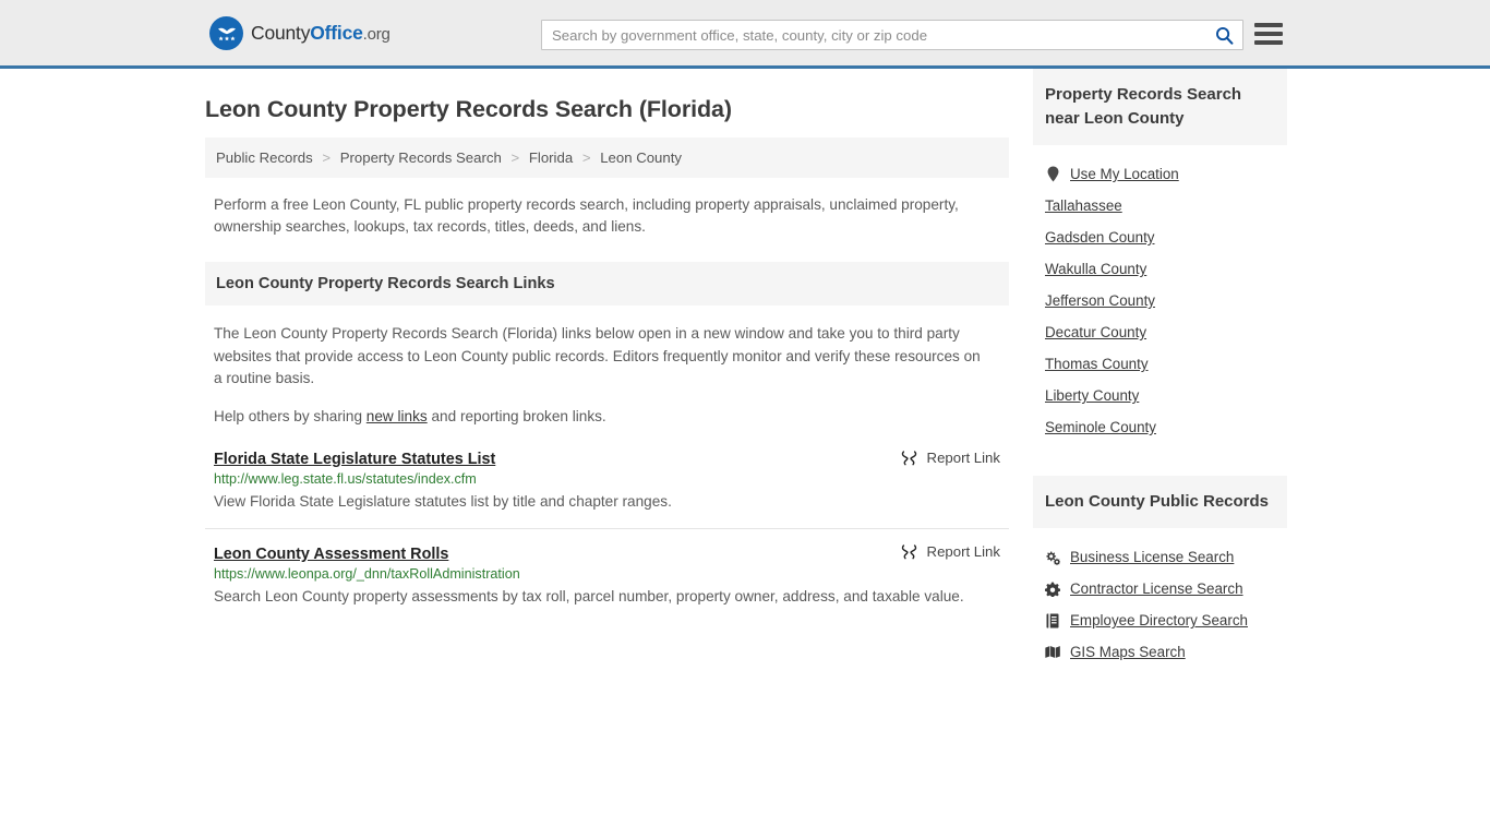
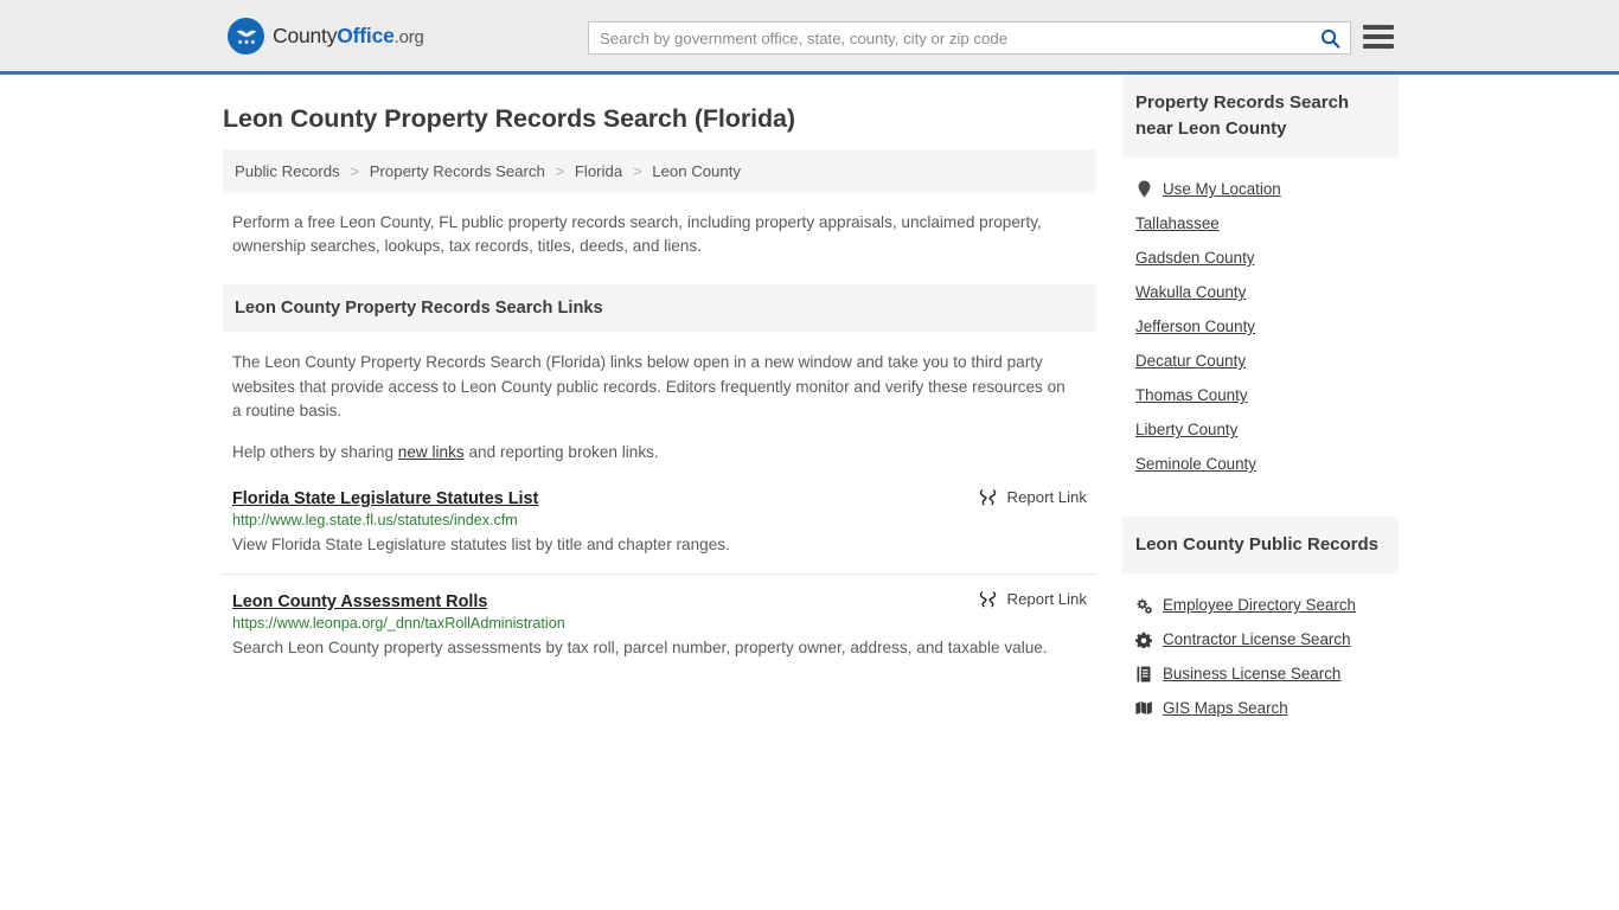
  CountyOffice.org
  Search by government office, state, county, city or zip code
  Leon County Property Records Search (Florida)
  Public Records > Property Records Search > Florida > Leon County
  Perform a free Leon County, FL public property records search, including property appraisals, unclaimed property, ownership searches, lookups, tax records, titles, deeds, and liens.
  Leon County Property Records Search Links
  The Leon County Property Records Search (Florida) links below open in a new window and take you to third party websites that provide access to Leon County public records. Editors frequently monitor and verify these resources on a routine basis.
  Help others by sharing new links and reporting broken links.
  Florida State Legislature Statutes List
  http://www.leg.state.fl.us/statutes/index.cfm
  View Florida State Legislature statutes list by title and chapter ranges.
  Report Link
  Leon County Assessment Rolls
  https://www.leonpa.org/_dnn/taxRollAdministration
  Search Leon County property assessments by tax roll, parcel number, property owner, address, and taxable value.
  Report Link
  Property Records Search near Leon County
  Use My Location
  Tallahassee
  Gadsden County
  Wakulla County
  Jefferson County
  Decatur County
  Thomas County
  Liberty County
  Seminole County
  Leon County Public Records
- Business License Search
+ Employee Directory Search
  Contractor License Search
- Employee Directory Search
+ Business License Search
  GIS Maps Search
